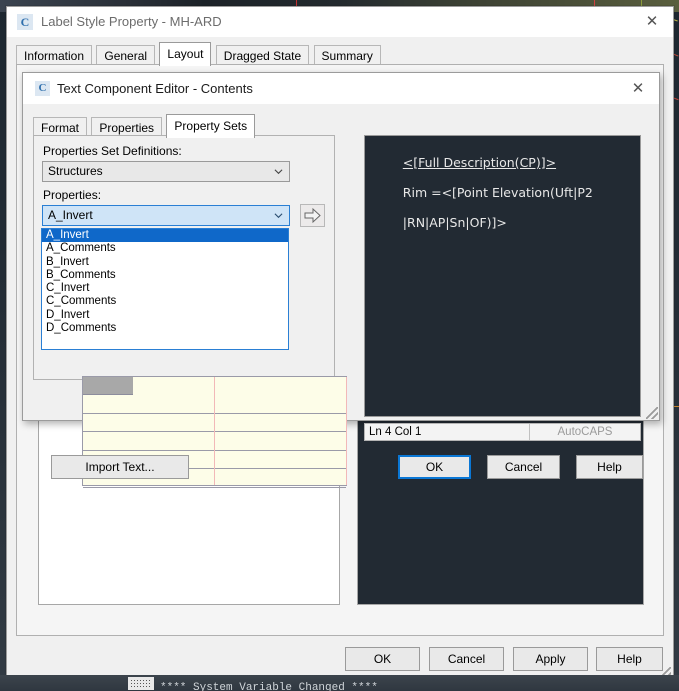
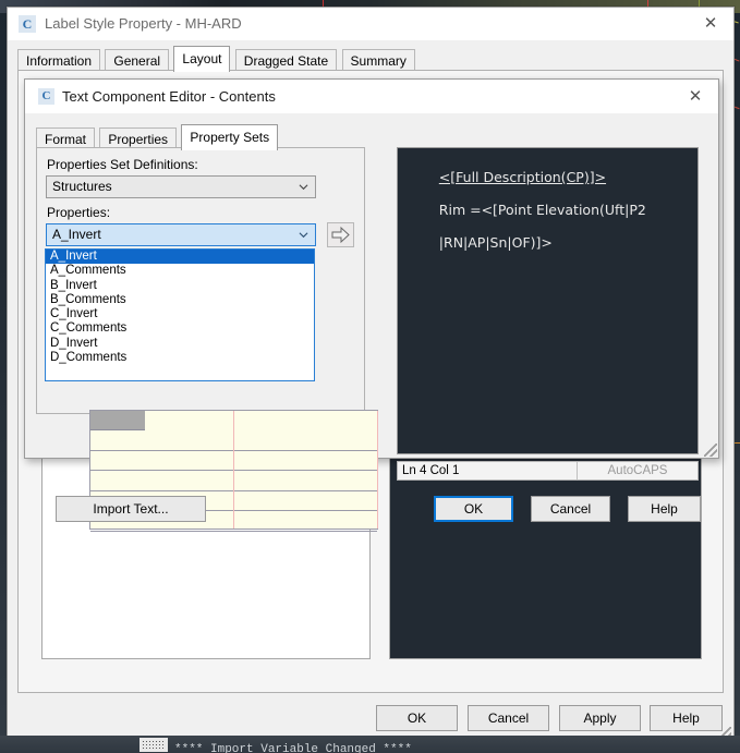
  C
  Label Style Property - MH-ARD
  ✕
  Information General Layout Dragged State Summary
  OK
  Cancel
  Apply
  Help
  C
  Text Component Editor - Contents
  ✕
  Format Properties Property Sets
  Properties Set Definitions:
  Structures
  Properties:
  A_Invert
  A_Invert
  A_Comments
  B_Invert
  B_Comments
  C_Invert
  C_Comments
  D_Invert
  D_Comments
  <[Full Description(CP)]>
  Rim =<[Point Elevation(Uft|P2
  |RN|AP|Sn|OF)]>
  Ln 4 Col 1
  AutoCAPS
  Import Text...
  OK
  Cancel
  Help
- **** System Variable Changed ****
+ **** Import Variable Changed ****
